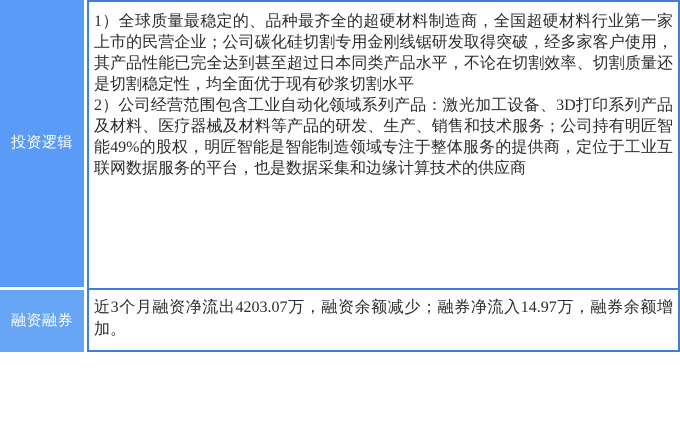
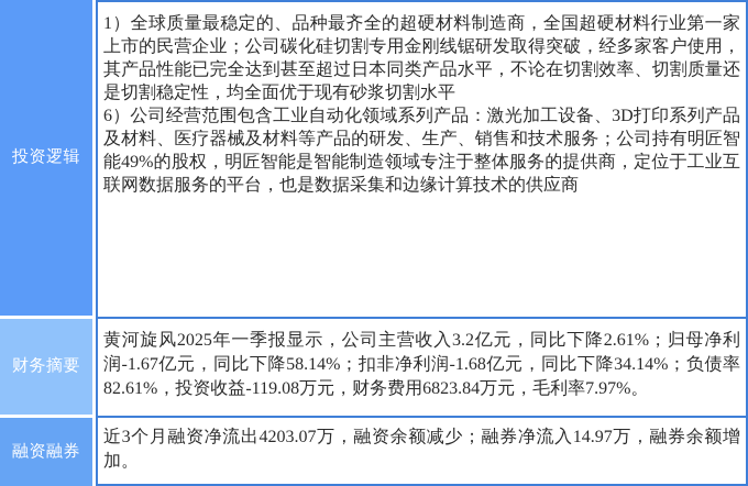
  投资逻辑
  1）全球质量最稳定的、品种最齐全的超硬材料制造商，全国超硬材料行业第一家上市的民营企业；公司碳化硅切割专用金刚线锯研发取得突破，经多家客户使用，其产品性能已完全达到甚至超过日本同类产品水平，不论在切割效率、切割质量还是切割稳定性，均全面优于现有砂浆切割水平
- 2）公司经营范围包含工业自动化领域系列产品：激光加工设备、3D打印系列产品及材料、医疗器械及材料等产品的研发、生产、销售和技术服务；公司持有明匠智能49%的股权，明匠智能是智能制造领域专注于整体服务的提供商，定位于工业互联网数据服务的平台，也是数据采集和边缘计算技术的供应商
+ 6）公司经营范围包含工业自动化领域系列产品：激光加工设备、3D打印系列产品及材料、医疗器械及材料等产品的研发、生产、销售和技术服务；公司持有明匠智能49%的股权，明匠智能是智能制造领域专注于整体服务的提供商，定位于工业互联网数据服务的平台，也是数据采集和边缘计算技术的供应商
+ 财务摘要
+ 黄河旋风2025年一季报显示，公司主营收入3.2亿元，同比下降2.61%；归母净利润-1.67亿元，同比下降58.14%；扣非净利润-1.68亿元，同比下降34.14%；负债率82.61%，投资收益-119.08万元，财务费用6823.84万元，毛利率7.97%。
  融资融券
  近3个月融资净流出4203.07万，融资余额减少；融券净流入14.97万，融券余额增加。
